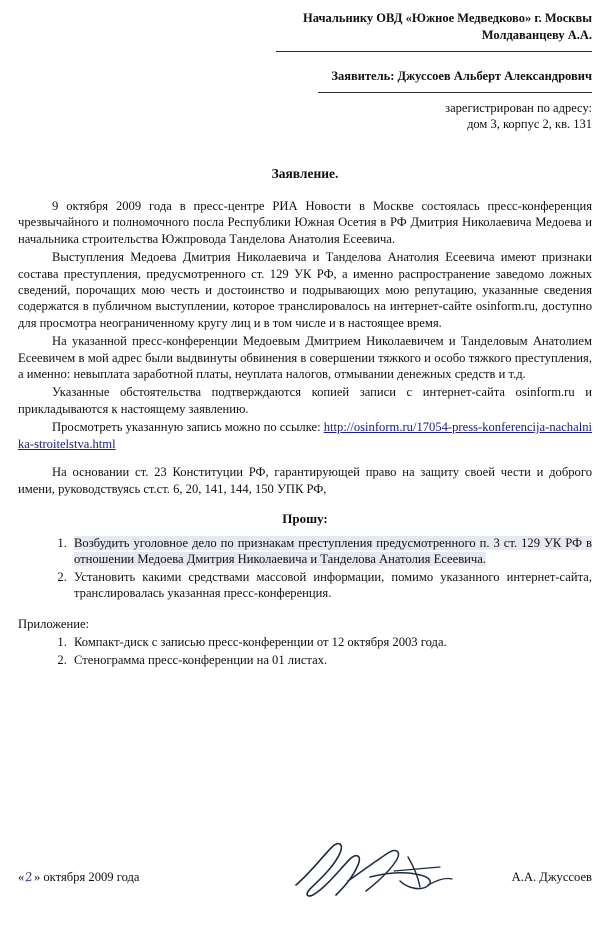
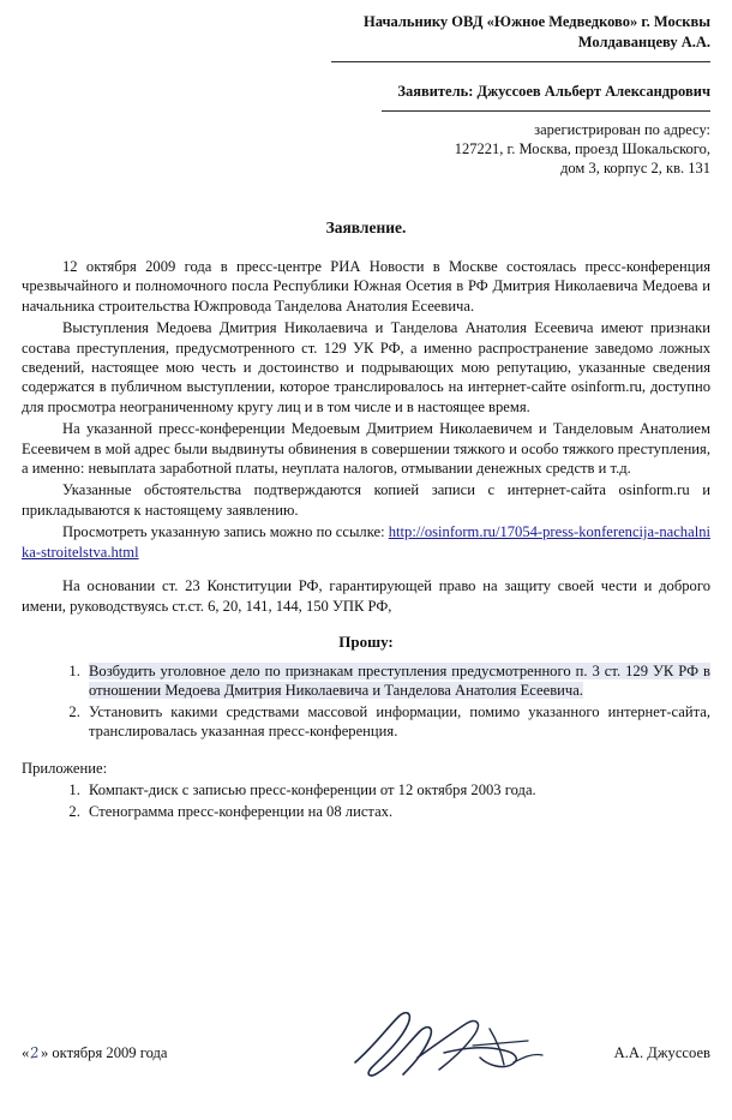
  Начальнику ОВД «Южное Медведково» г. Москвы
  Молдаванцеву А.А.
  Заявитель: Джуссоев Альберт Александрович
  зарегистрирован по адресу:
+ 127221, г. Москва, проезд Шокальского,
  дом 3, корпус 2, кв. 131
  Заявление.
- 9 октября 2009 года в пресс-центре РИА Новости в Москве состоялась пресс-конференция чрезвычайного и полномочного посла Республики Южная Осетия в РФ Дмитрия Николаевича Медоева и начальника строительства Южпроводa Танделова Анатолия Есеевича.
+ 12 октября 2009 года в пресс-центре РИА Новости в Москве состоялась пресс-конференция чрезвычайного и полномочного посла Республики Южная Осетия в РФ Дмитрия Николаевича Медоева и начальника строительства Южпроводa Танделова Анатолия Есеевича.
- Выступления Медоева Дмитрия Николаевича и Танделова Анатолия Есеевича имеют признаки состава преступления, предусмотренного ст. 129 УК РФ, а именно распространение заведомо ложных сведений, порочащих мою честь и достоинство и подрывающих мою репутацию, указанные сведения содержатся в публичном выступлении, которое транслировалось на интернет-сайте osinform.ru, доступно для просмотра неограниченному кругу лиц и в том числе и в настоящее время.
+ Выступления Медоева Дмитрия Николаевича и Танделова Анатолия Есеевича имеют признаки состава преступления, предусмотренного ст. 129 УК РФ, а именно распространение заведомо ложных сведений, настоящее мою честь и достоинство и подрывающих мою репутацию, указанные сведения содержатся в публичном выступлении, которое транслировалось на интернет-сайте osinform.ru, доступно для просмотра неограниченному кругу лиц и в том числе и в настоящее время.
  На указанной пресс-конференции Медоевым Дмитрием Николаевичем и Танделовым Анатолием Есеевичем в мой адрес были выдвинуты обвинения в совершении тяжкого и особо тяжкого преступления, а именно: невыплата заработной платы, неуплата налогов, отмывании денежных средств и т.д.
  Указанные обстоятельства подтверждаются копией записи с интернет-сайта osinform.ru и прикладываются к настоящему заявлению.
  Просмотреть указанную запись можно по ссылке: http://osinform.ru/17054-press-konferencija-nachalnika-stroitelstva.html
  На основании ст. 23 Конституции РФ, гарантирующей право на защиту своей чести и доброго имени, руководствуясь ст.ст. 6, 20, 141, 144, 150 УПК РФ,
  Прошу:
  Возбудить уголовное дело по признакам преступления предусмотренного п. 3 ст. 129 УК РФ в отношении Медоева Дмитрия Николаевича и Танделова Анатолия Есеевича.
  Установить какими средствами массовой информации, помимо указанного интернет-сайта, транслировалась указанная пресс-конференция.
  Приложение:
  Компакт-диск с записью пресс-конференции от 12 октября 2003 года.
- Стенограмма пресс-конференции на 01 листах.
+ Стенограмма пресс-конференции на 08 листах.
  А.А. Джуссоев
